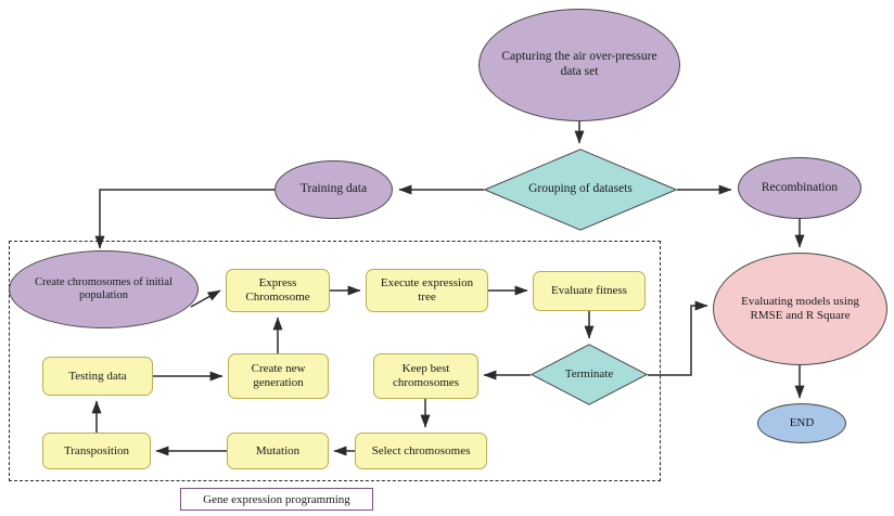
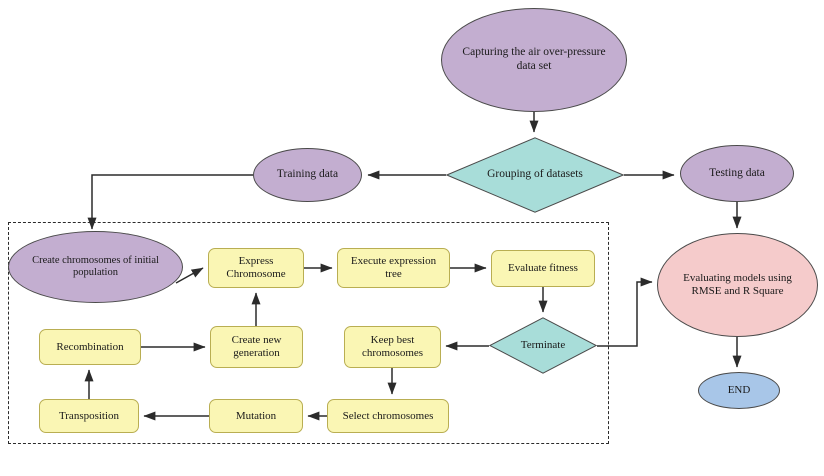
  Capturing the air over-pressure
  data set
  Grouping of datasets
  Training data
- Recombination
+ Testing data
  Create chromosomes of initial
  population
  Express
  Chromosome
  Execute expression
  tree
  Evaluate fitness
  Terminate
  Keep best
  chromosomes
  Create new
  generation
- Testing data
+ Recombination
  Transposition
  Mutation
  Select chromosomes
  Evaluating models using
  RMSE and R Square
  END
- Gene expression programming
